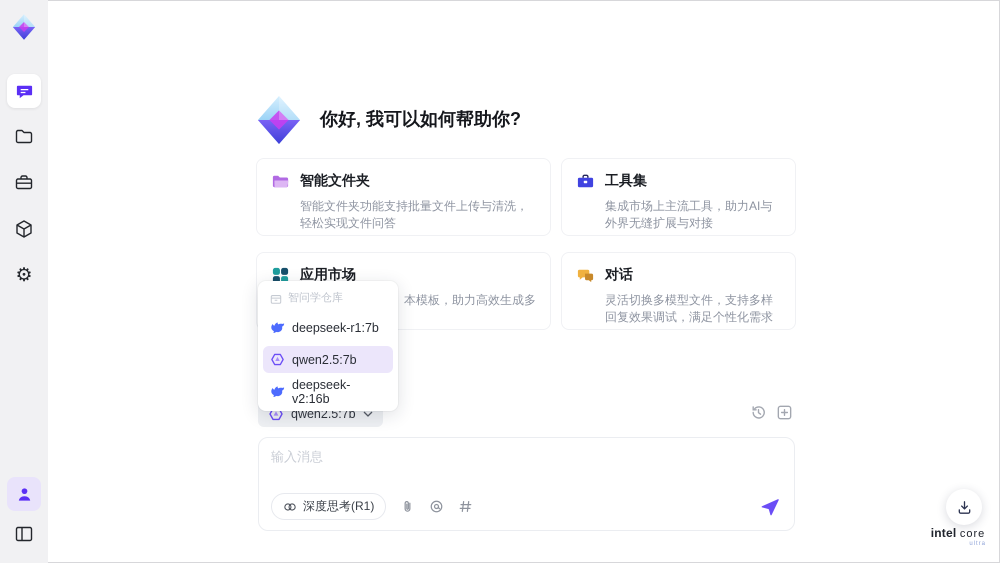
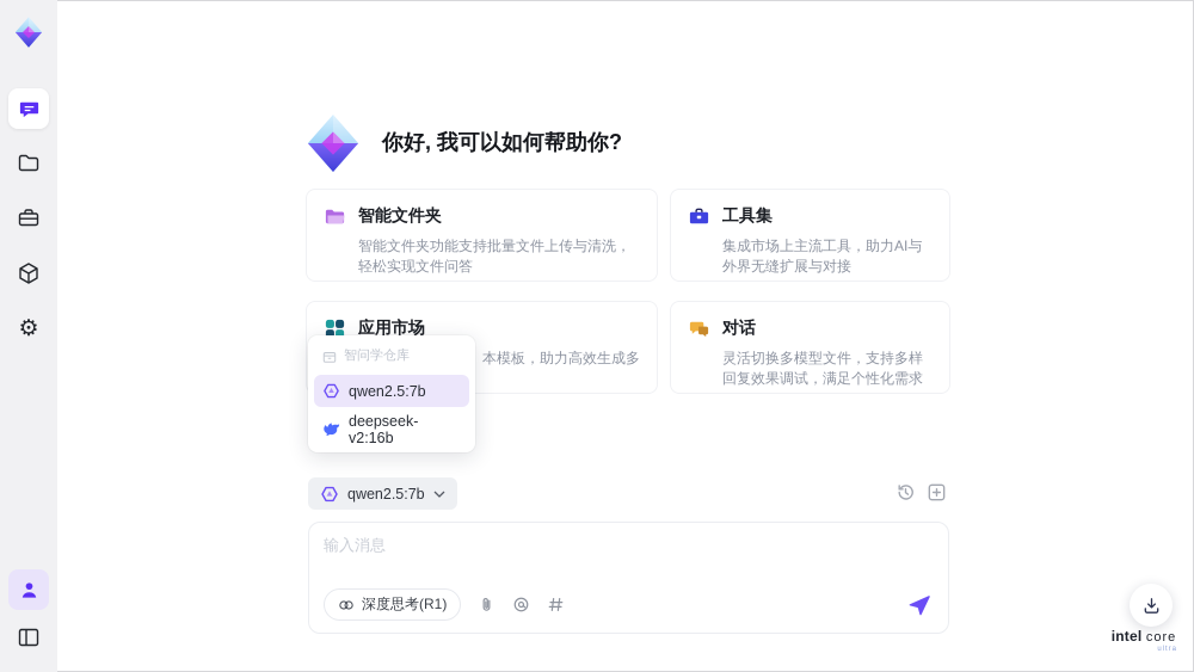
  ⚙
  你好, 我可以如何帮助你?
  智能文件夹
  智能文件夹功能支持批量文件上传与清洗，轻松实现文件问答
  工具集
  集成市场上主流工具，助力AI与外界无缝扩展与对接
  应用市场
  本模板，助力高效生成多
  对话
  灵活切换多模型文件，支持多样回复效果调试，满足个性化需求
  智问学仓库
- deepseek-r1:7b
  qwen2.5:7b
  deepseek-v2:16b
  qwen2.5:7b
  输入消息
  深度思考(R1)
  intel core
